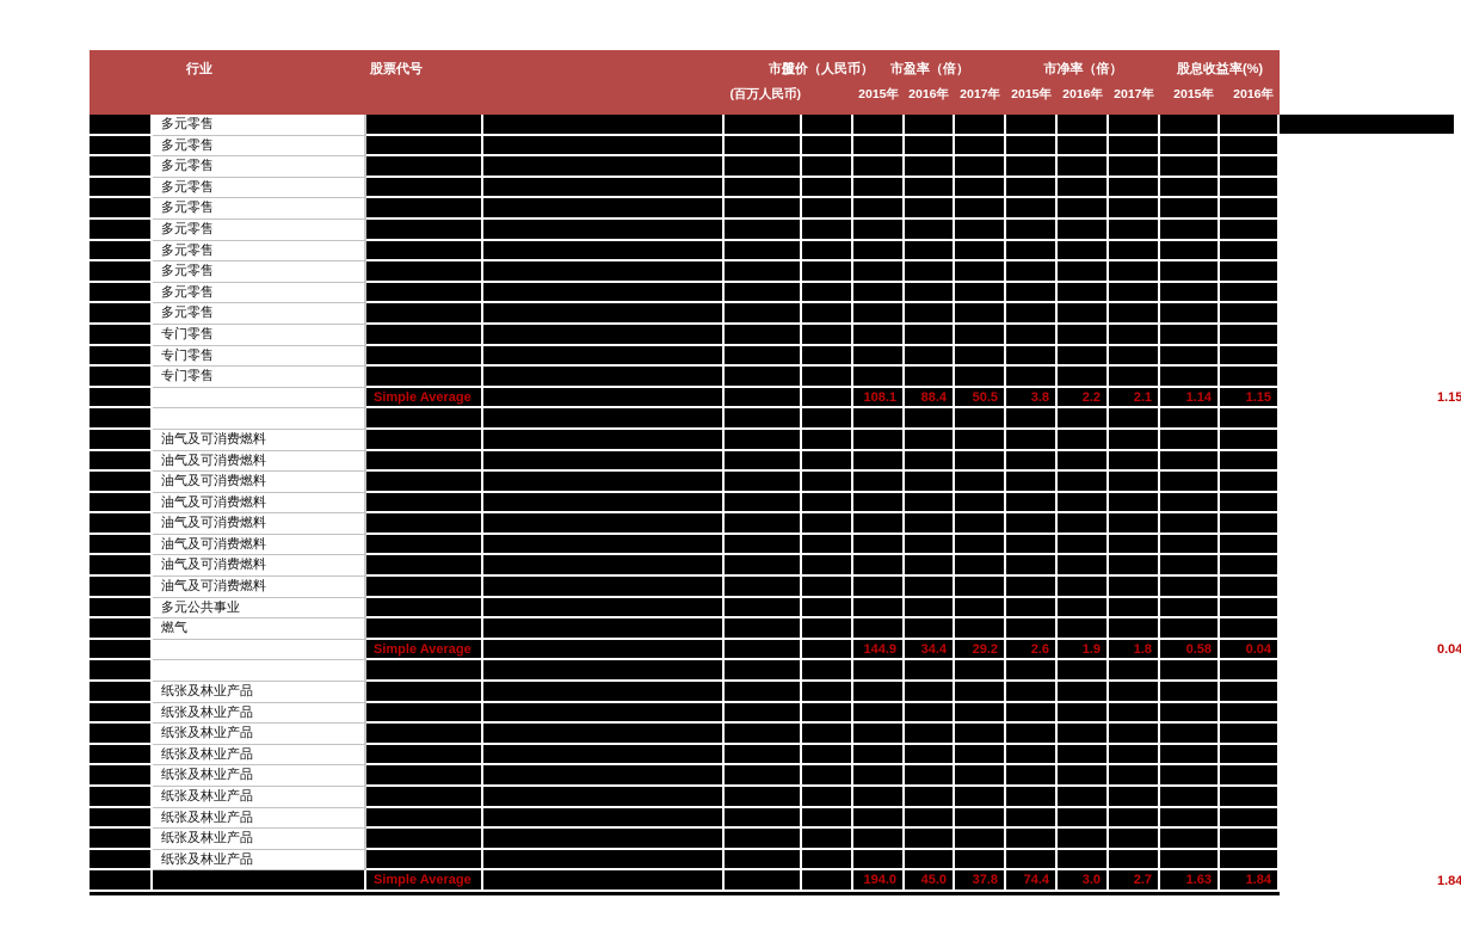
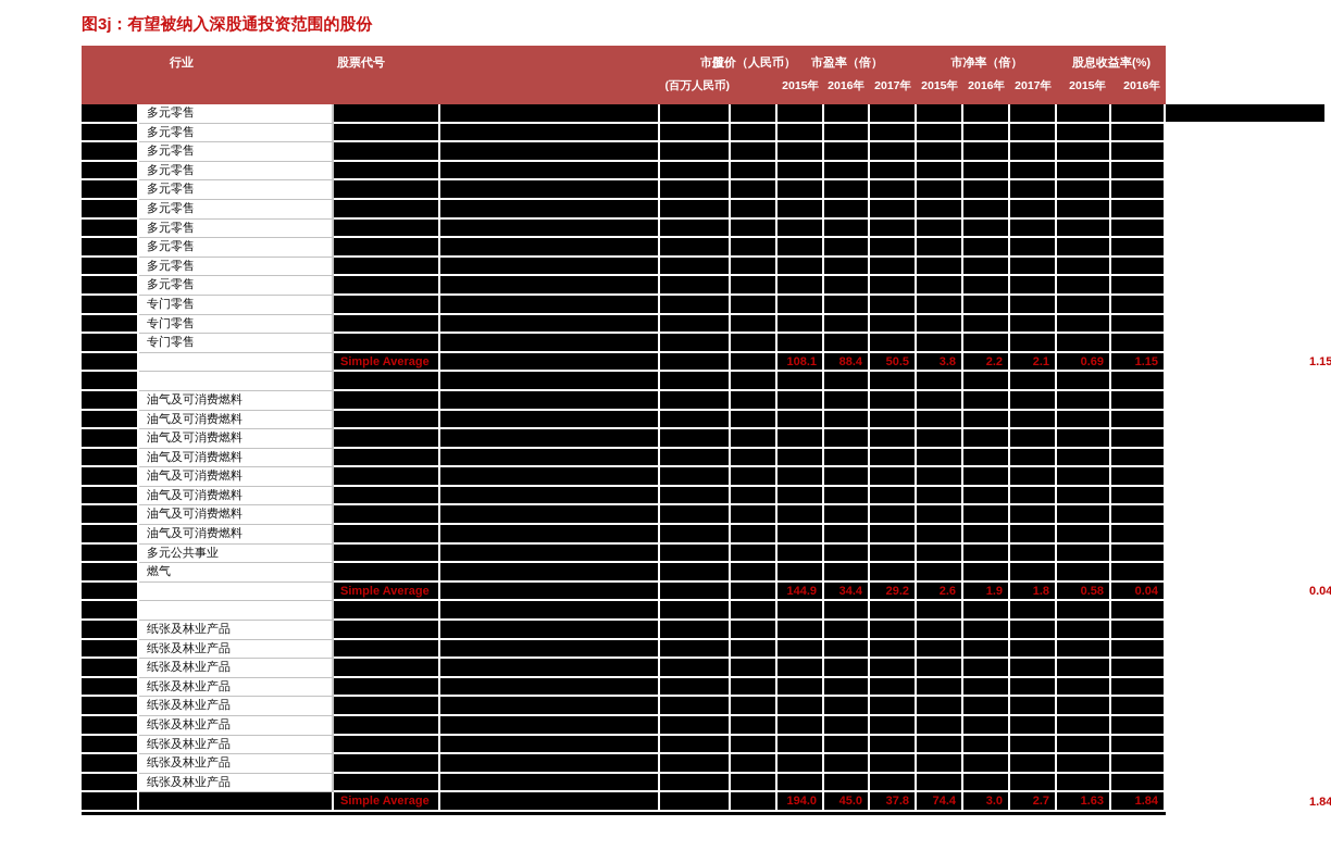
+ 图3j：有望被纳入深股通投资范围的股份
  行业
  股票代号
  市值
  (百万人民币)
  股价（人民币）
  市盈率（倍）
  市净率（倍）
  股息收益率(%)
  2015年
  2016年
  2017年
  2015年
  2016年
  2017年
  2015年
  2016年
  多元零售
  多元零售
  多元零售
  多元零售
  多元零售
  多元零售
  多元零售
  多元零售
  多元零售
  多元零售
  专门零售
  专门零售
  专门零售
  Simple Average
  108.1
  88.4
  50.5
  3.8
  2.2
  2.1
- 1.14
+ 0.69
  1.15
  油气及可消费燃料
  油气及可消费燃料
  油气及可消费燃料
  油气及可消费燃料
  油气及可消费燃料
  油气及可消费燃料
  油气及可消费燃料
  油气及可消费燃料
  多元公共事业
  燃气
  Simple Average
  144.9
  34.4
  29.2
  2.6
  1.9
  1.8
  0.58
  0.04
  纸张及林业产品
  纸张及林业产品
  纸张及林业产品
  纸张及林业产品
  纸张及林业产品
  纸张及林业产品
  纸张及林业产品
  纸张及林业产品
  纸张及林业产品
  Simple Average
  194.0
  45.0
  37.8
  74.4
  3.0
  2.7
  1.63
  1.84
  1.15
  0.04
  1.84
